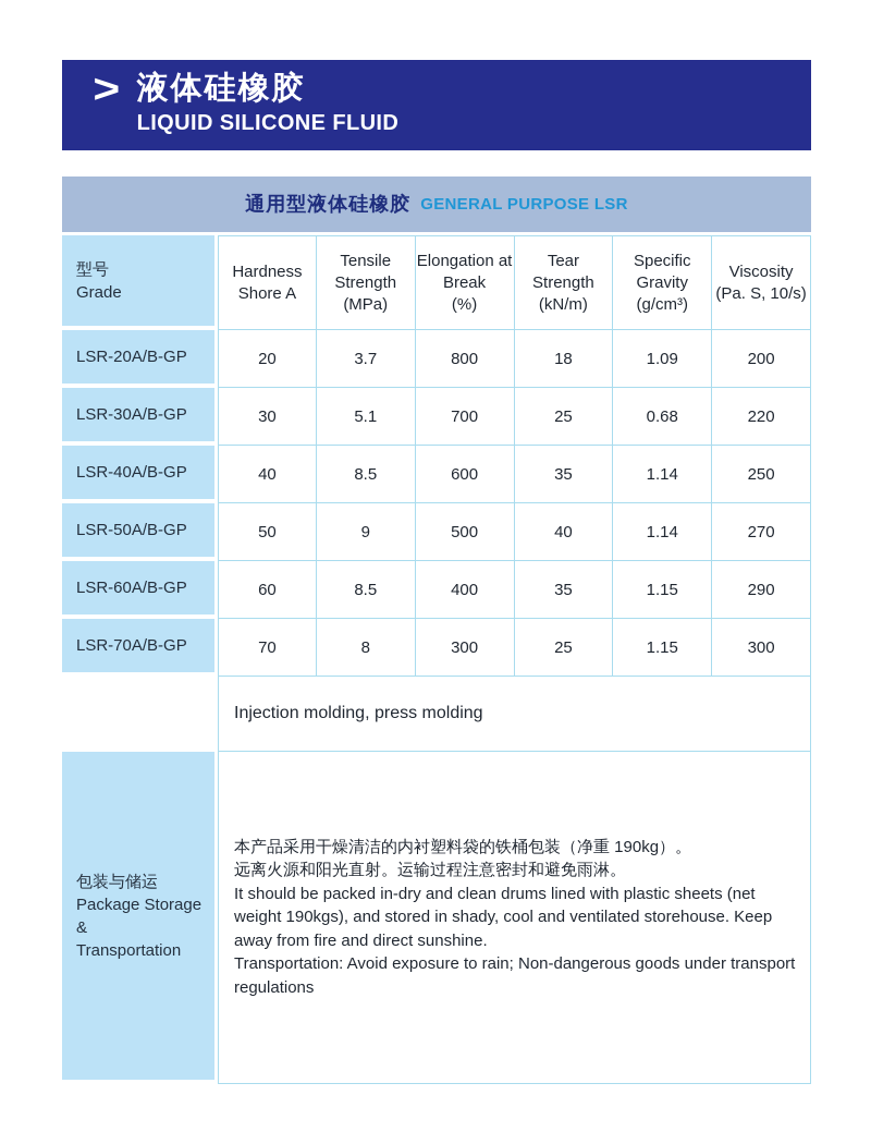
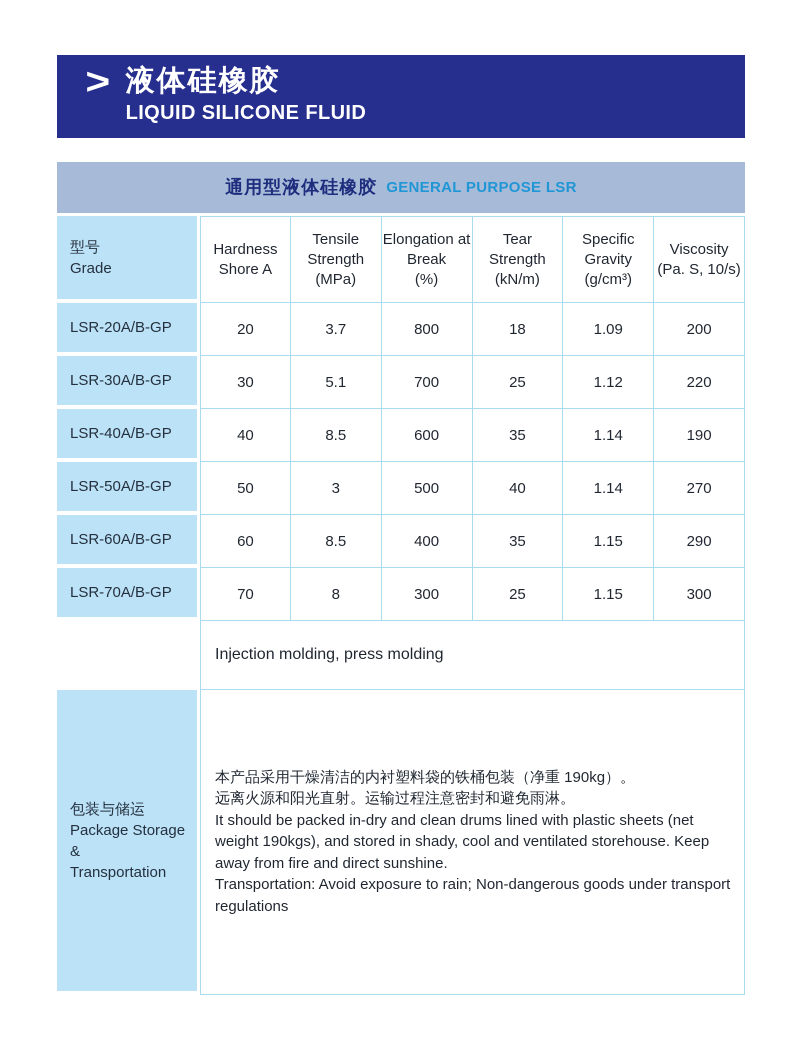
  >
  液体硅橡胶
  LIQUID SILICONE FLUID
  通用型液体硅橡胶
  GENERAL PURPOSE LSR
  型号
  Grade
  Hardness
  Shore A
  Tensile
  Strength
  (MPa)
  Elongation at
  Break
  (%)
  Tear
  Strength
  (kN/m)
  Specific
  Gravity
  (g/cm³)
  Viscosity
  (Pa. S, 10/s)
  LSR-20A/B-GP
  20
  3.7
  800
  18
  1.09
  200
  LSR-30A/B-GP
  30
  5.1
  700
  25
- 0.68
+ 1.12
  220
  LSR-40A/B-GP
  40
  8.5
  600
  35
  1.14
- 250
+ 190
  LSR-50A/B-GP
  50
- 9
+ 3
  500
  40
  1.14
  270
  LSR-60A/B-GP
  60
  8.5
  400
  35
  1.15
  290
  LSR-70A/B-GP
  70
  8
  300
  25
  1.15
  300
  Injection molding, press molding
  包装与储运
  Package Storage &
  Transportation
  本产品采用干燥清洁的内衬塑料袋的铁桶包装（净重 190kg）。
  远离火源和阳光直射。运输过程注意密封和避免雨淋。
  It should be packed in-dry and clean drums lined with plastic sheets (net weight 190kgs), and stored in shady, cool and ventilated storehouse. Keep away from fire and direct sunshine.
  Transportation: Avoid exposure to rain; Non-dangerous goods under transport regulations
